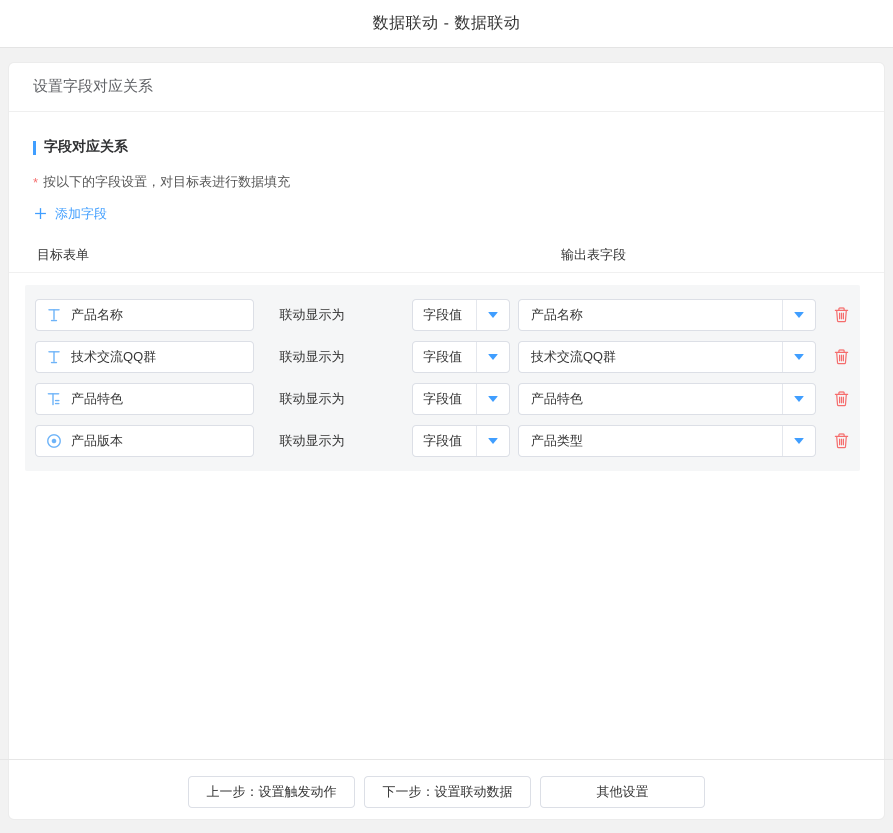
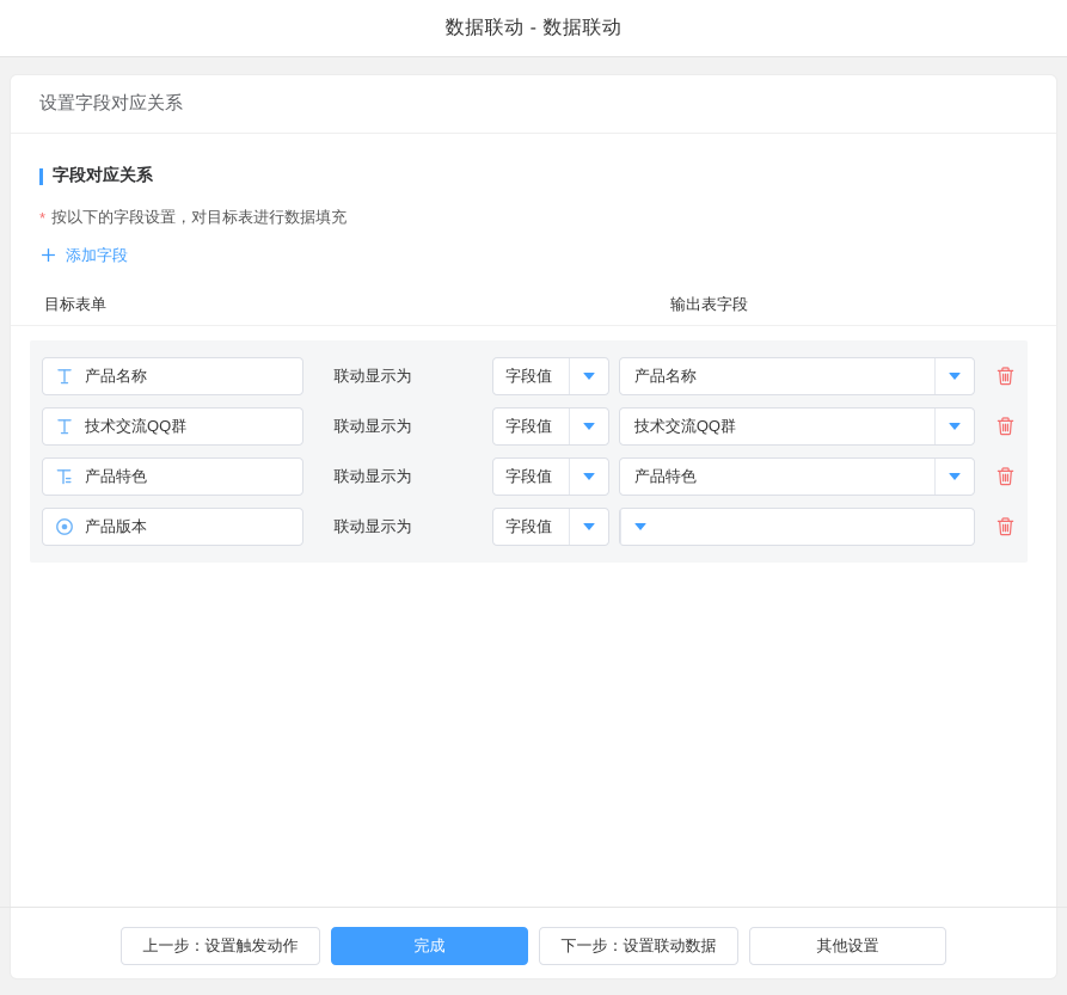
  数据联动 - 数据联动
  设置字段对应关系
  字段对应关系
  *
  按以下的字段设置，对目标表进行数据填充
  添加字段
  目标表单
  输出表字段
  产品名称
  联动显示为
  字段值
  产品名称
  技术交流QQ群
  联动显示为
  字段值
  技术交流QQ群
  产品特色
  联动显示为
  字段值
  产品特色
  产品版本
  联动显示为
  字段值
- 产品类型
  上一步：设置触发动作
+ 完成
  下一步：设置联动数据
  其他设置
